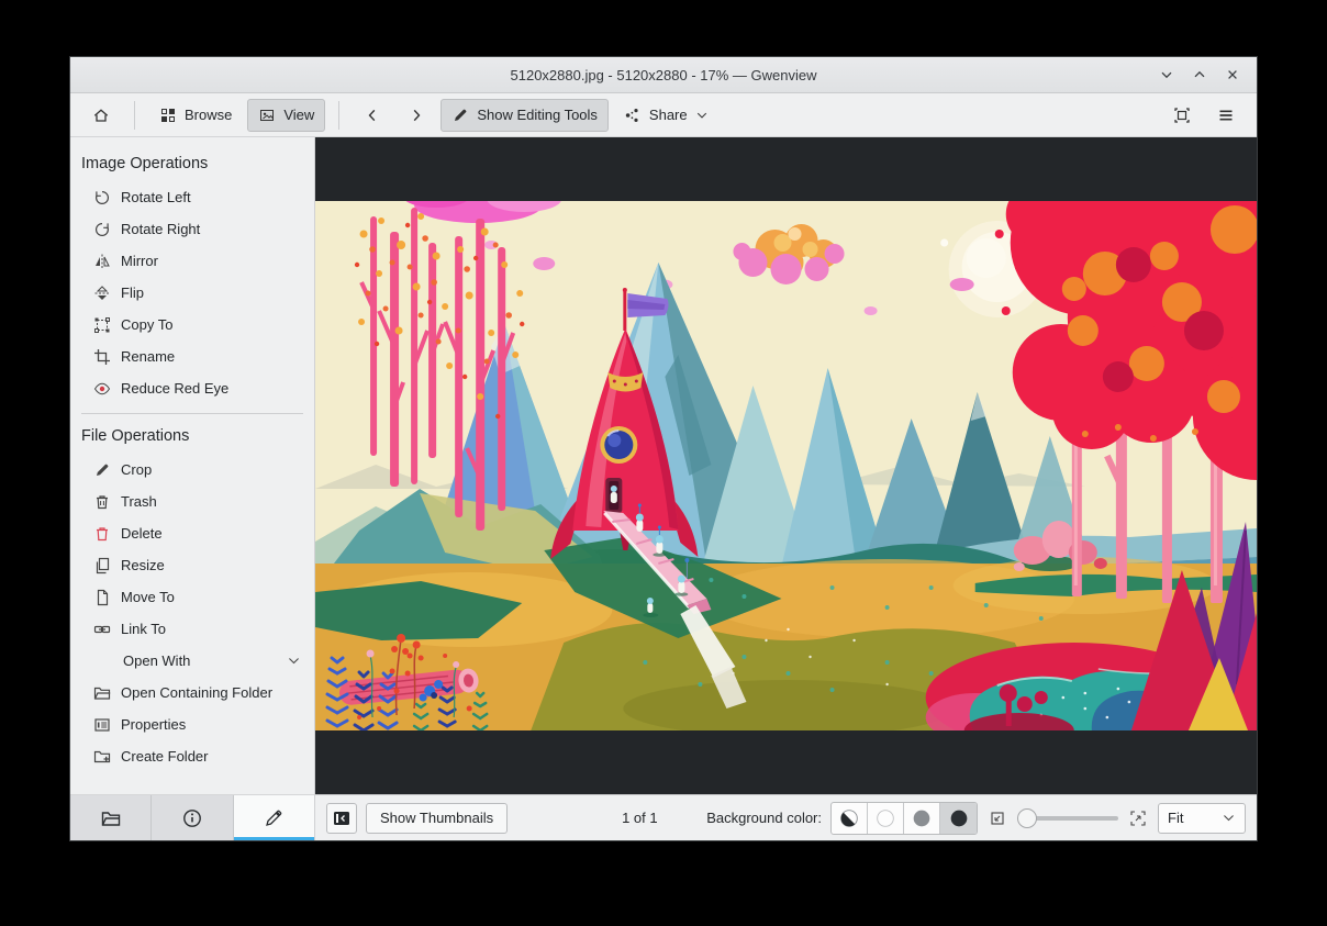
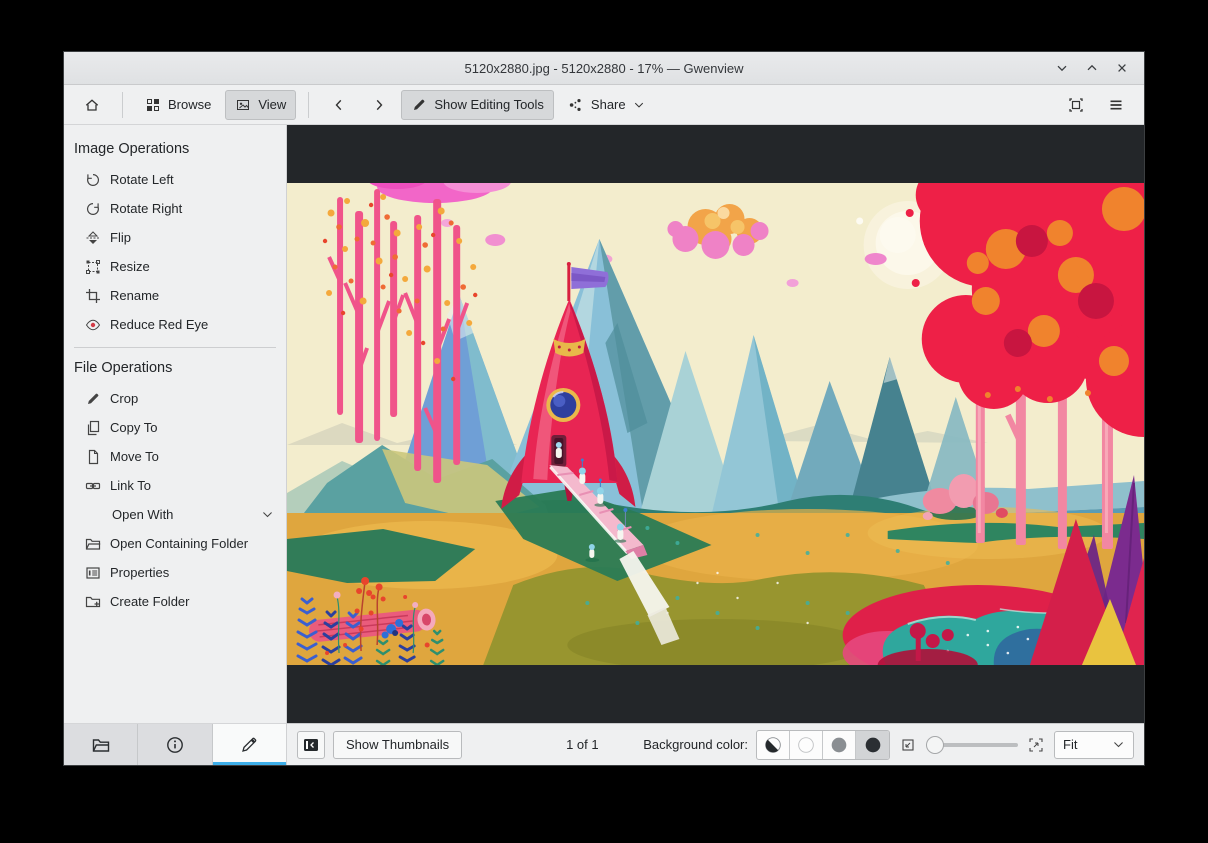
  5120x2880.jpg - 5120x2880 - 17% — Gwenview
  Browse
  View
  Show Editing Tools
  Share
  Image Operations
  Rotate Left
  Rotate Right
- Mirror
  Flip
- Copy To
+ Resize
  Rename
  Reduce Red Eye
  File Operations
  Crop
- Trash
- Delete
- Resize
+ Copy To
  Move To
  Link To
  Open With
  Open Containing Folder
  Properties
  Create Folder
  Show Thumbnails
  1 of 1
  Background color:
  Fit
